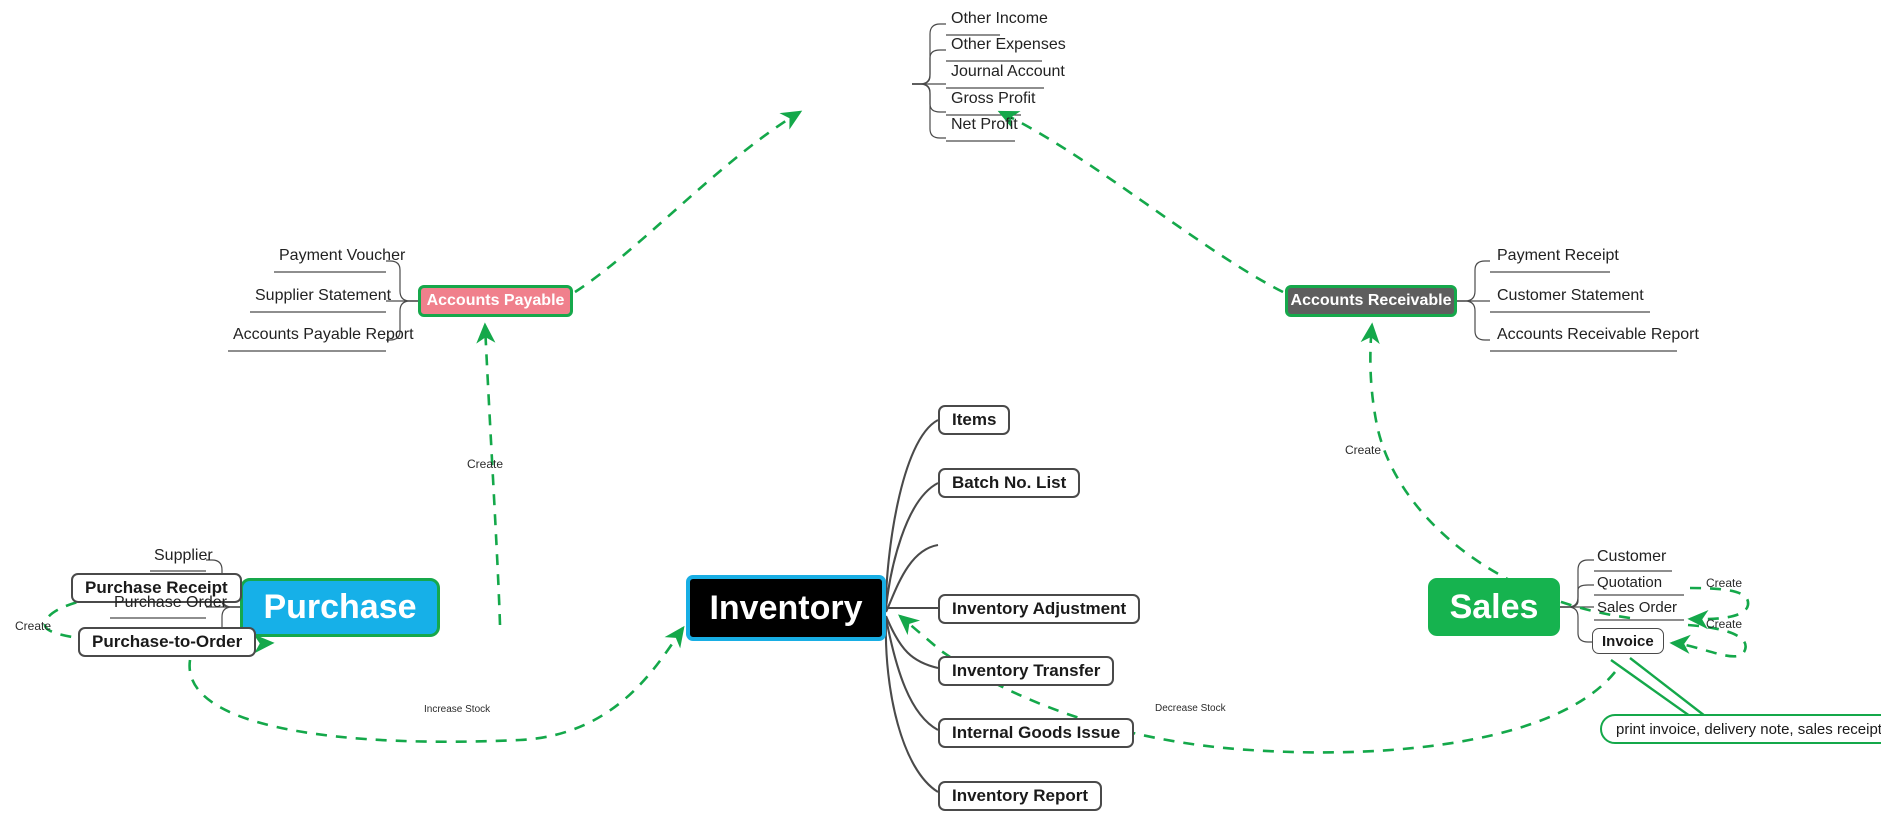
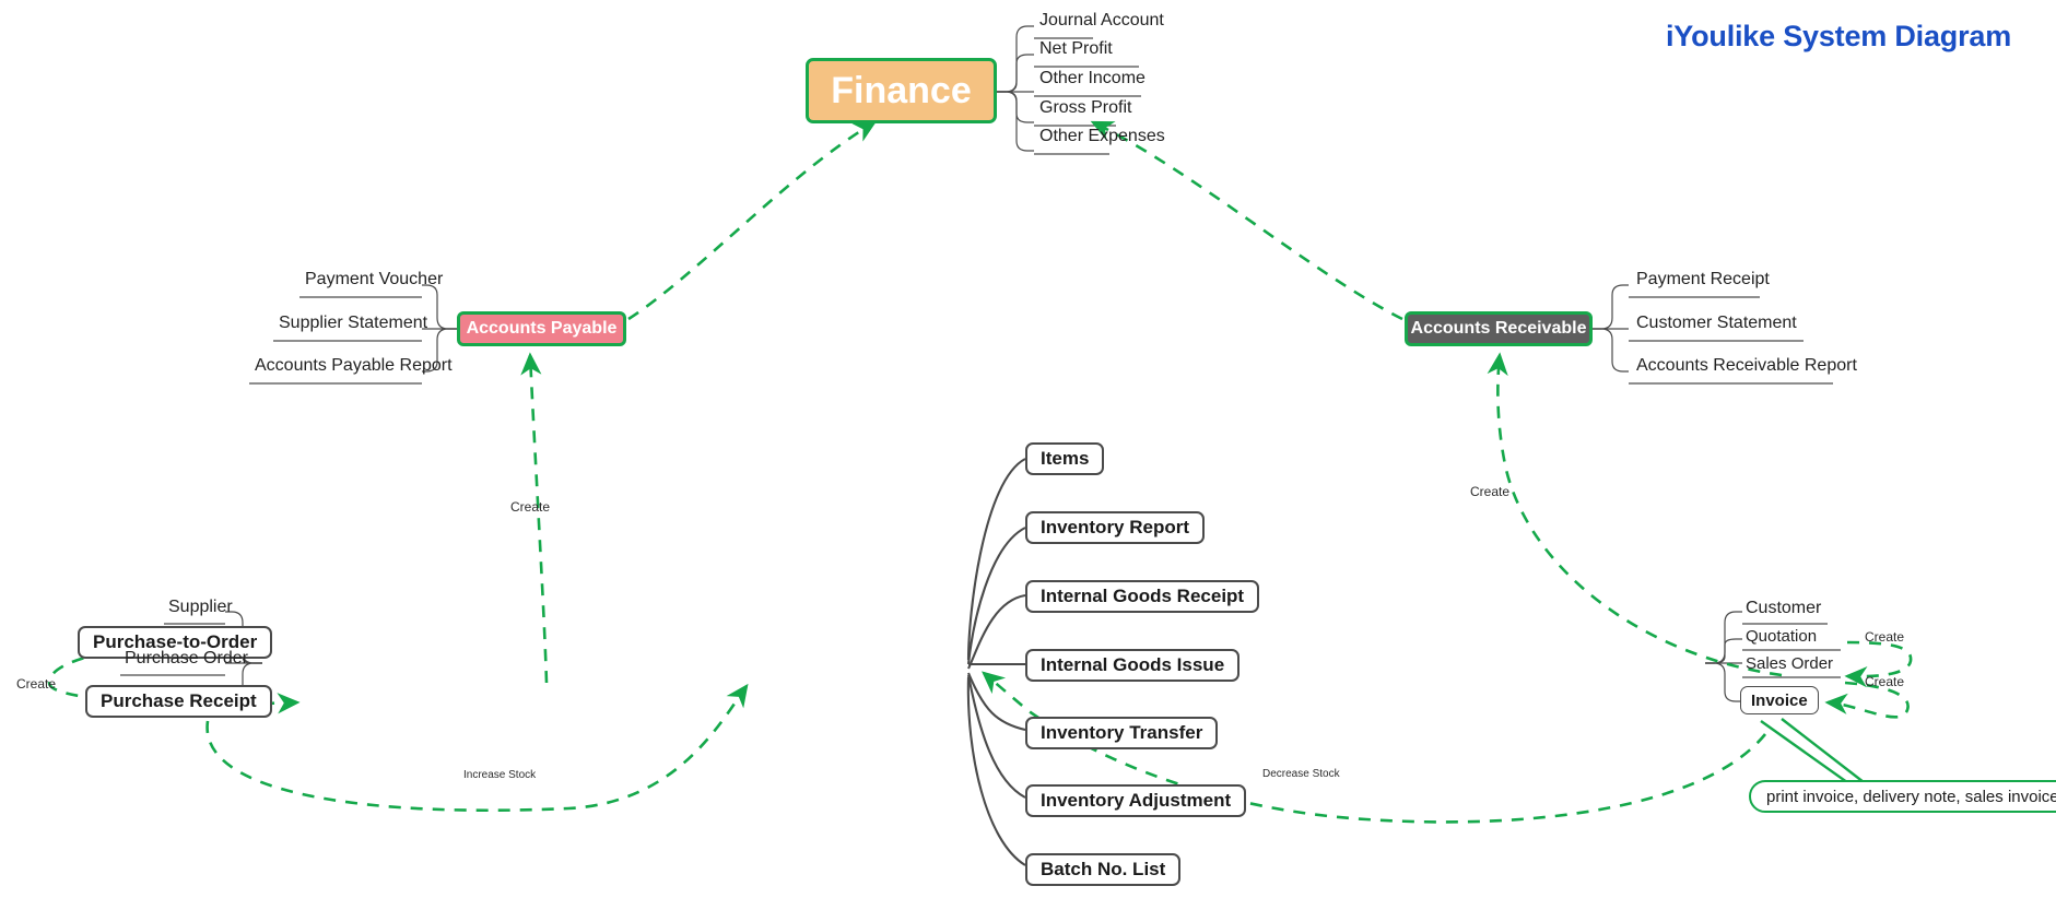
+ iYoulike System Diagram
+ Finance
  Accounts Payable
  Accounts Receivable
- Purchase
- Inventory
- Sales
- Other Income
+ Journal Account
- Other Expenses
+ Net Profit
- Journal Account
+ Other Income
  Gross Profit
- Net Profit
+ Other Expenses
  Payment Voucher
  Supplier Statement
  Accounts Payable Report
  Payment Receipt
  Customer Statement
  Accounts Receivable Report
  Supplier
- Purchase Receipt
+ Purchase-to-Order
  Purchase Order
- Purchase-to-Order
+ Purchase Receipt
  Items
- Batch No. List
+ Inventory Report
+ Internal Goods Receipt
- Inventory Adjustment
+ Internal Goods Issue
  Inventory Transfer
- Internal Goods Issue
+ Inventory Adjustment
- Inventory Report
+ Batch No. List
  Customer
  Quotation
  Sales Order
  Invoice
  Create
  Create
  Increase Stock
  Decrease Stock
  Create
  Create
  Create
- print invoice, delivery note, sales receipt
+ print invoice, delivery note, sales invoice
